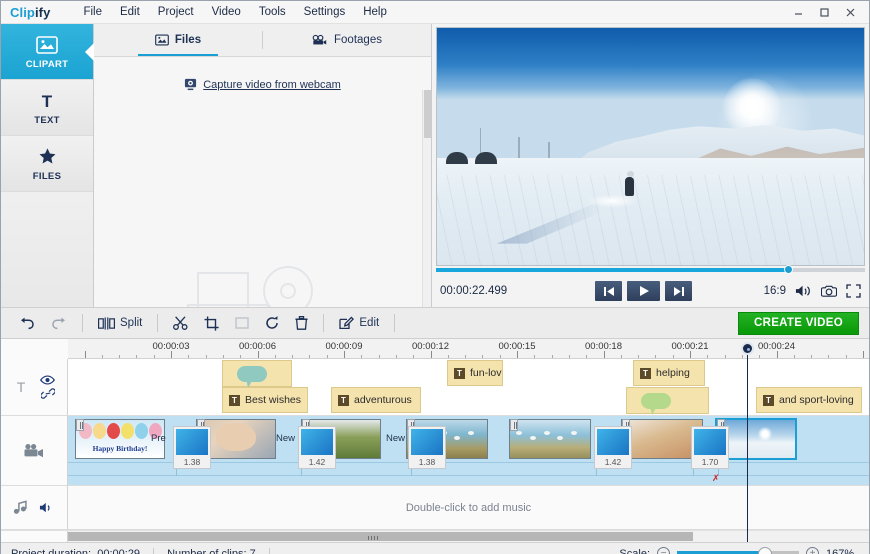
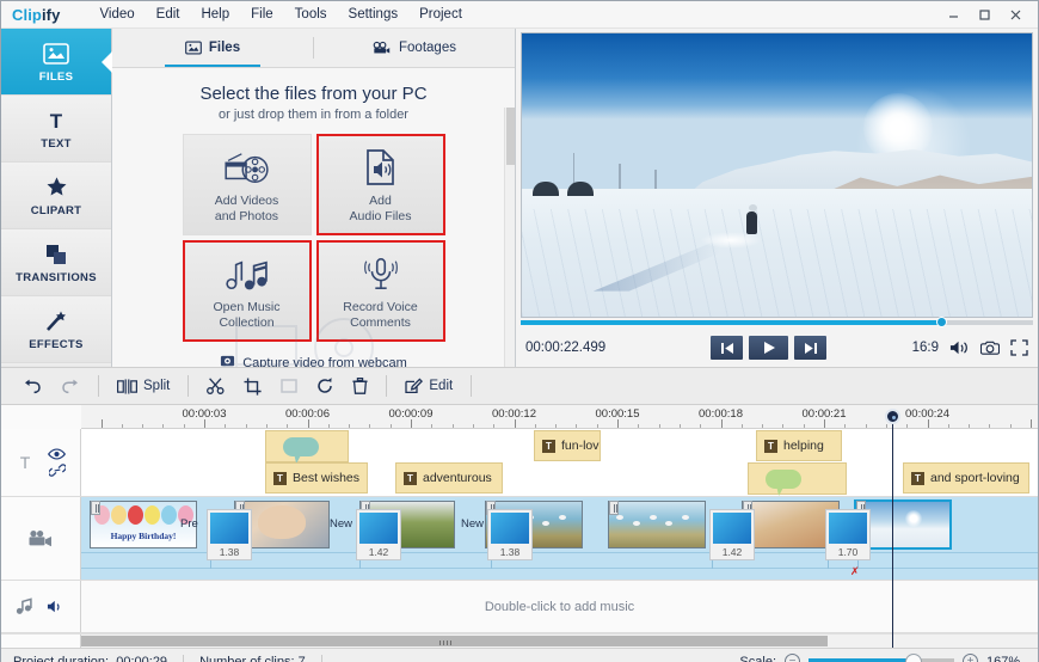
  Clipify
- File
+ Video
  Edit
- Project
+ Help
- Video
+ File
  Tools
  Settings
- Help
+ Project
- CLIPART
+ FILES
  T
  TEXT
- FILES
+ CLIPART
+ TRANSITIONS
+ EFFECTS
  Files
  Footages
+ Select the files from your PC
+ or just drop them in from a folder
+ Add Videos
+ and Photos
+ Add
+ Audio Files
+ Open Music
+ Collection
+ Record Voice
+ Comments
  Capture video from webcam
  00:00:22.499
  16:9
  Split
  Edit
- CREATE VIDEO
  00:00:03
  00:00:06
  00:00:09
  00:00:12
  00:00:15
  00:00:18
  00:00:21
  00:00:24
  T
  T
  Best wishes
  T
  adventurous
  T
  fun-lov
  T
  helping
  T
  and sport-loving
  Happy Birthday!
  ✗
  Pre
  1.38
  New
  1.42
  New
  1.38
  1.42
  1.70
  Double-click to add music
  −
  +
